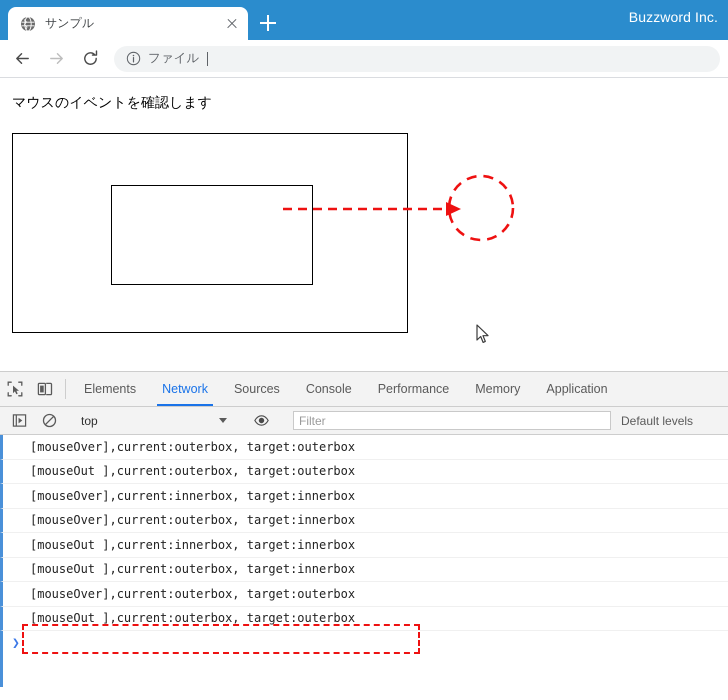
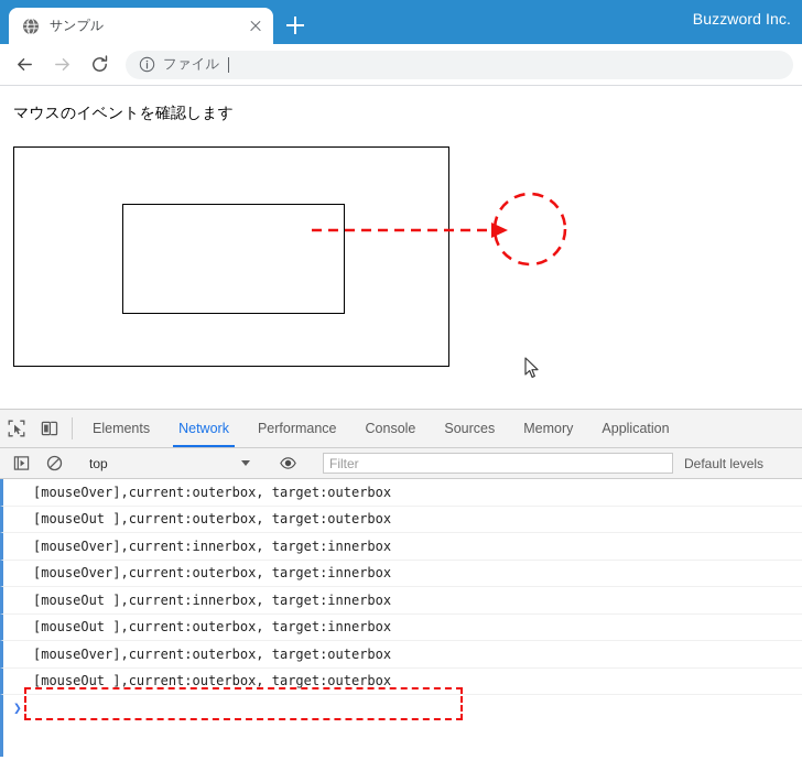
  サンプル
  Buzzword Inc.
  ファイル
  マウスのイベントを確認します
  Elements
  Network
- Sources
+ Performance
  Console
- Performance
+ Sources
  Memory
  Application
  top
  Filter
  Default levels
  [mouseOver],current:outerbox, target:outerbox
  [mouseOut ],current:outerbox, target:outerbox
  [mouseOver],current:innerbox, target:innerbox
  [mouseOver],current:outerbox, target:innerbox
  [mouseOut ],current:innerbox, target:innerbox
  [mouseOut ],current:outerbox, target:innerbox
  [mouseOver],current:outerbox, target:outerbox
  [mouseOut ],current:outerbox, target:outerbox
  ❯
